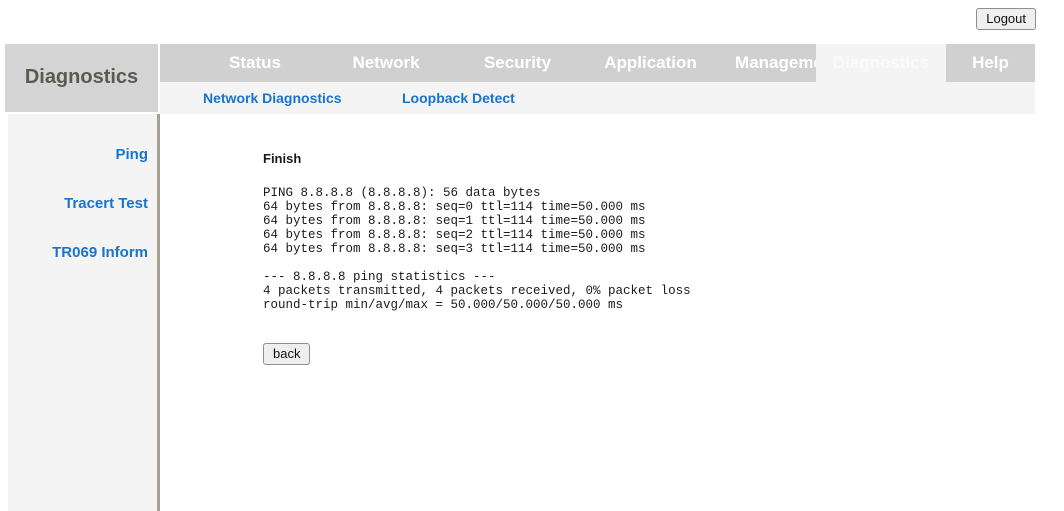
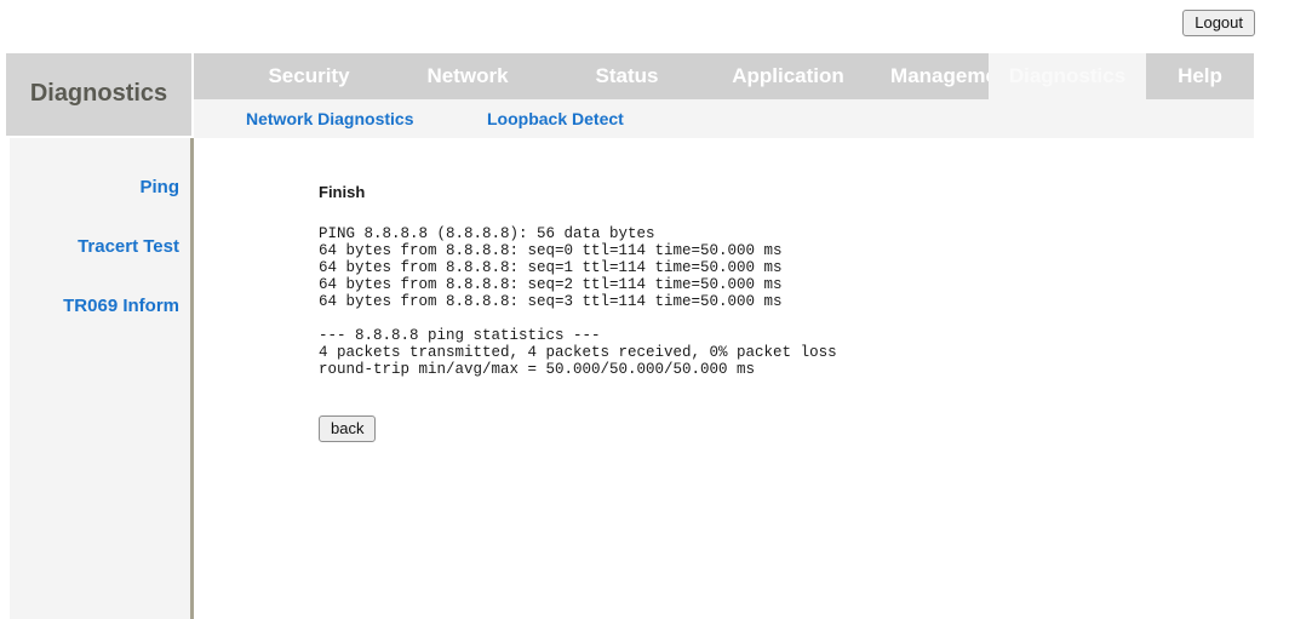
  Logout
  Diagnostics
- Status
+ Security
  Network
- Security
+ Status
  Application
  Managem
  Help
  Network Diagnostics
  Loopback Detect
  Ping
  Tracert Test
  TR069 Inform
  Finish
  PING 8.8.8.8 (8.8.8.8): 56 data bytes
  64 bytes from 8.8.8.8: seq=0 ttl=114 time=50.000 ms
  64 bytes from 8.8.8.8: seq=1 ttl=114 time=50.000 ms
  64 bytes from 8.8.8.8: seq=2 ttl=114 time=50.000 ms
  64 bytes from 8.8.8.8: seq=3 ttl=114 time=50.000 ms
  --- 8.8.8.8 ping statistics ---
  4 packets transmitted, 4 packets received, 0% packet loss
  round-trip min/avg/max = 50.000/50.000/50.000 ms
  back
